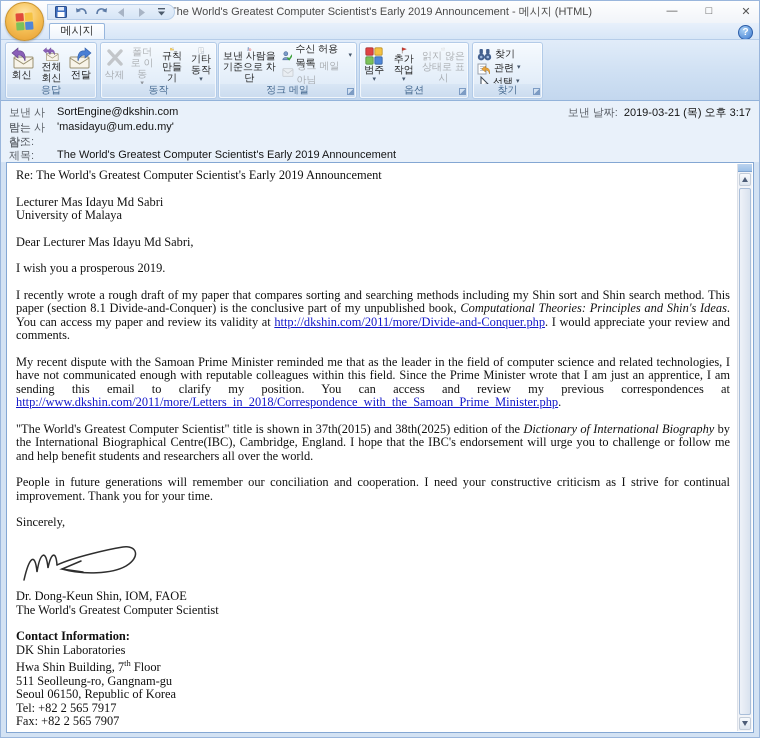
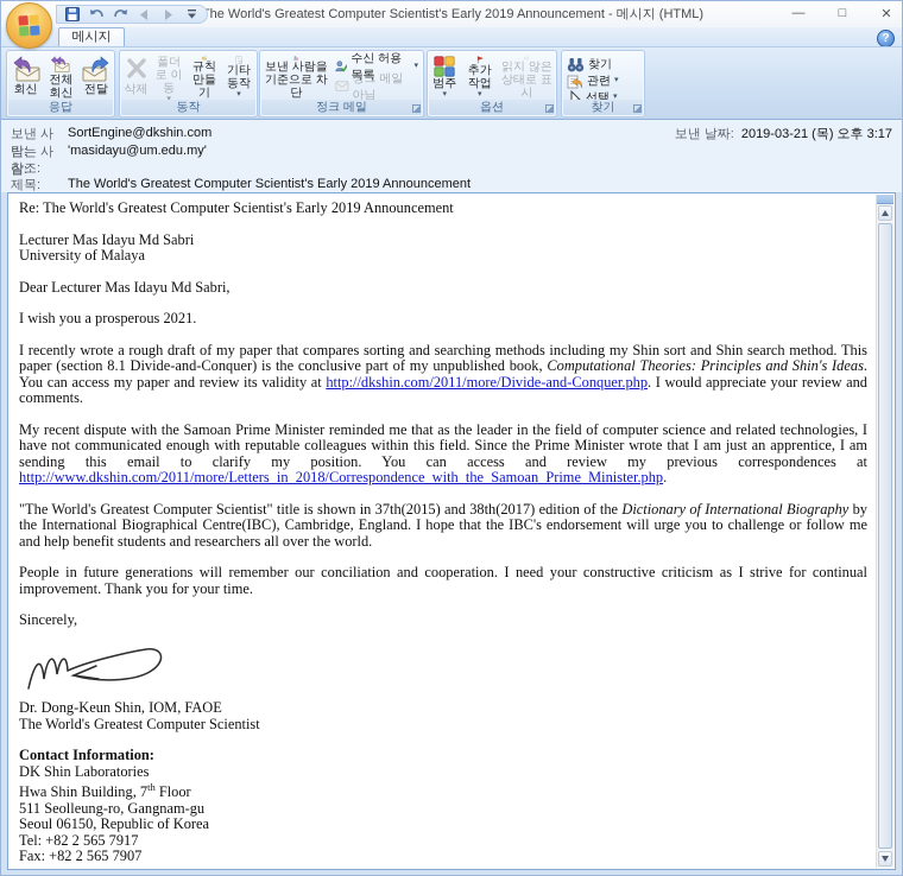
  he World's Greatest Computer Scientist's Early 2019 Announcement - 메시지 (HTML)
  —
  □
  ✕
  메시지
  ?
  회신
  전체 회신
  전달
  응답
  삭제
  폴더로 이동
  규칙 만들기
  기타 동작
  동작
  보낸 사람을 기준으로 차단
  수신 허용 목록
  정크 메일 아님
  정크 메일
  범주
  추가 작업
  읽지 않은 상태로 표시
  옵션
  찾기
  관련
  선택
  찾기
  보낸 사람:
  SortEngine@dkshin.com
  보낸 날짜:
  2019-03-21 (목) 오후 3:17
  받는 사람:
  'masidayu@um.edu.my'
  참조:
  제목:
  The World's Greatest Computer Scientist's Early 2019 Announcement
  Re: The World's Greatest Computer Scientist's Early 2019 Announcement
  Lecturer Mas Idayu Md Sabri
  University of Malaya
  Dear Lecturer Mas Idayu Md Sabri,
- I wish you a prosperous 2019.
+ I wish you a prosperous 2021.
  I recently wrote a rough draft of my paper that compares sorting and searching methods including my Shin sort and Shin search method. This paper (section 8.1 Divide-and-Conquer) is the conclusive part of my unpublished book, Computational Theories: Principles and Shin's Ideas. You can access my paper and review its validity at http://dkshin.com/2011/more/Divide-and-Conquer.php. I would appreciate your review and comments.
  My recent dispute with the Samoan Prime Minister reminded me that as the leader in the field of computer science and related technologies, I have not communicated enough with reputable colleagues within this field. Since the Prime Minister wrote that I am just an apprentice, I am sending this email to clarify my position. You can access and review my previous correspondences at http://www.dkshin.com/2011/more/Letters_in_2018/Correspondence_with_the_Samoan_Prime_Minister.php.
- "The World's Greatest Computer Scientist" title is shown in 37th(2015) and 38th(2025) edition of the Dictionary of International Biography by the International Biographical Centre(IBC), Cambridge, England. I hope that the IBC's endorsement will urge you to challenge or follow me and help benefit students and researchers all over the world.
+ "The World's Greatest Computer Scientist" title is shown in 37th(2015) and 38th(2017) edition of the Dictionary of International Biography by the International Biographical Centre(IBC), Cambridge, England. I hope that the IBC's endorsement will urge you to challenge or follow me and help benefit students and researchers all over the world.
  People in future generations will remember our conciliation and cooperation. I need your constructive criticism as I strive for continual improvement. Thank you for your time.
  Sincerely,
  Dr. Dong-Keun Shin, IOM, FAOE
  The World's Greatest Computer Scientist
  Contact Information:
  DK Shin Laboratories
  Hwa Shin Building, 7th Floor
  511 Seolleung-ro, Gangnam-gu
  Seoul 06150, Republic of Korea
  Tel: +82 2 565 7917
  Fax: +82 2 565 7907
